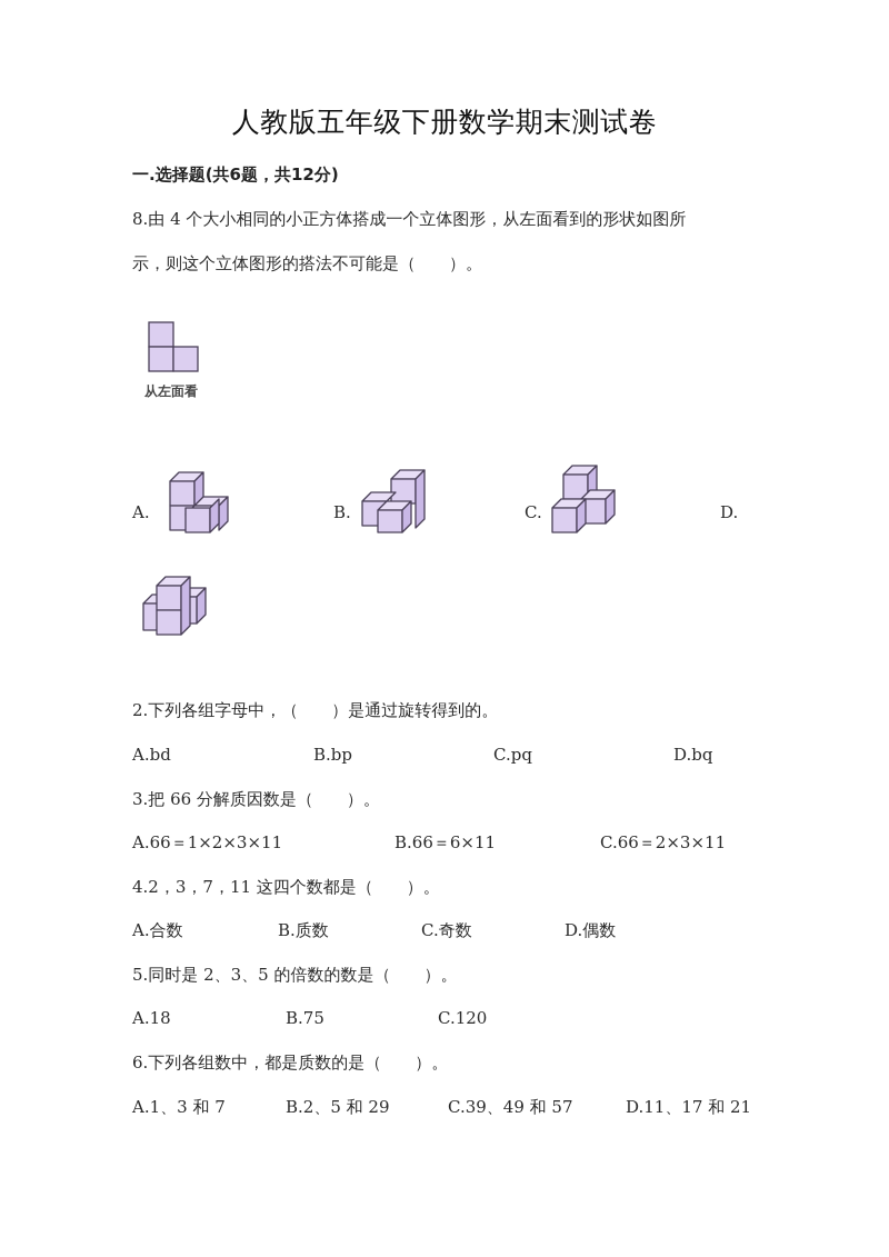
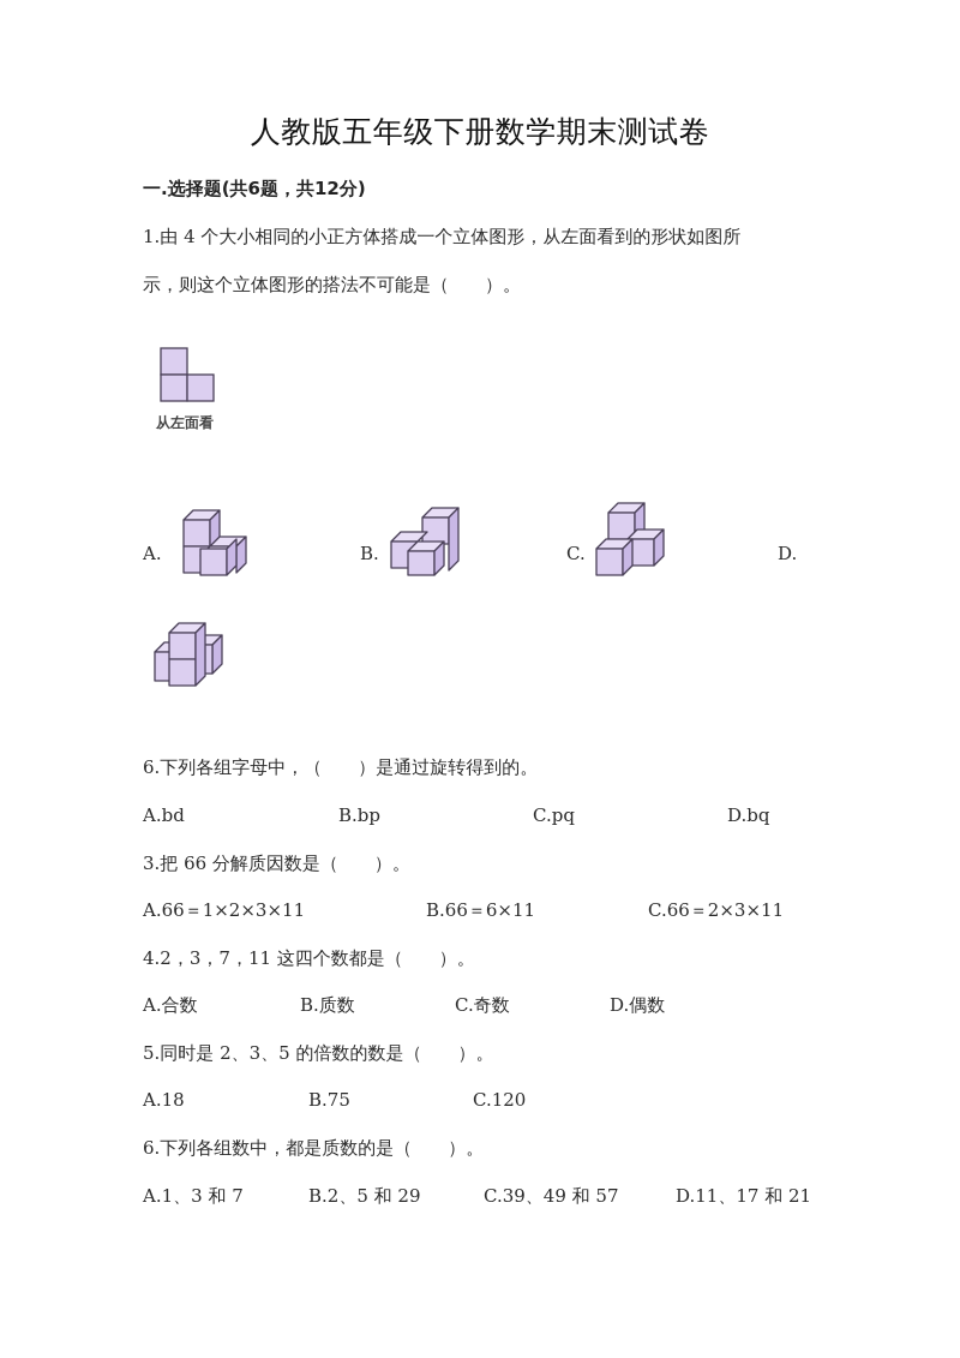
  人教版五年级下册数学期末测试卷
  一.选择题(共6题，共12分)
- 8.由 4 个大小相同的小正方体搭成一个立体图形，从左面看到的形状如图所
+ 1.由 4 个大小相同的小正方体搭成一个立体图形，从左面看到的形状如图所
  示，则这个立体图形的搭法不可能是（ ）。
  从左面看
  A.
  B.
  C.
  D.
- 2.下列各组字母中，（ ）是通过旋转得到的。
+ 6.下列各组字母中，（ ）是通过旋转得到的。
  A.bd
  B.bp
  C.pq
  D.bq
  3.把 66 分解质因数是（ ）。
  A.66＝1×2×3×11
  B.66＝6×11
  C.66＝2×3×11
  4.2，3，7，11 这四个数都是（ ）。
  A.合数
  B.质数
  C.奇数
  D.偶数
  5.同时是 2、3、5 的倍数的数是（ ）。
  A.18
  B.75
  C.120
  6.下列各组数中，都是质数的是（ ）。
  A.1、3 和 7
  B.2、5 和 29
  C.39、49 和 57
  D.11、17 和 21
